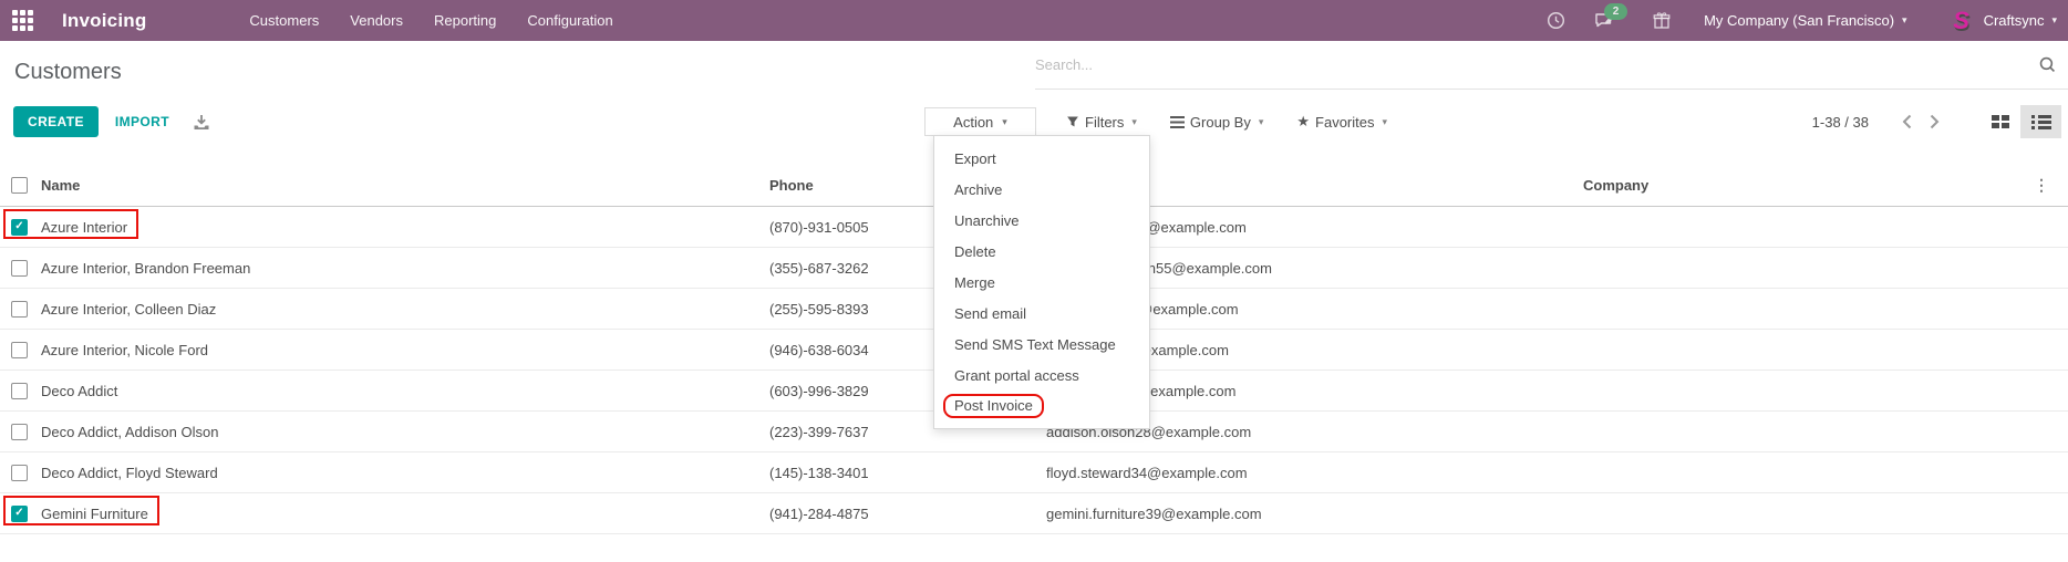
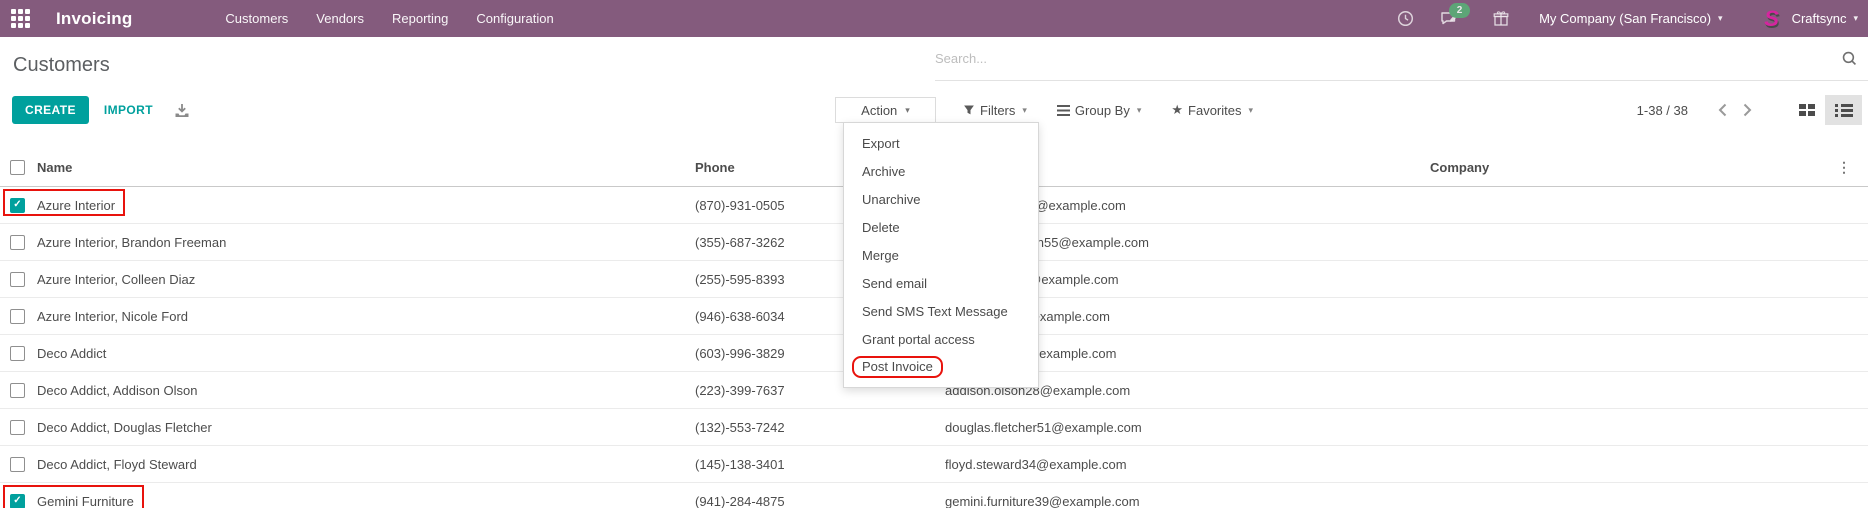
  Invoicing
  Customers
  Vendors
  Reporting
  Configuration
  2
  My Company (San Francisco)
  ▾
  S
  Craftsync
  ▾
  Customers
  Search...
  CREATE
  IMPORT
  Action
  ▾
  Filters
  ▾
  Group By
  ▾
  ★
  Favorites
  ▾
  1-38 / 38
  Name
  Phone
  Company
  ⋮
  Azure Interior
  (870)-931-0505
  Azure Interior, Brandon Freeman
  (355)-687-3262
  Azure Interior, Colleen Diaz
  (255)-595-8393
  Azure Interior, Nicole Ford
  (946)-638-6034
  Deco Addict
  (603)-996-3829
  Deco Addict, Addison Olson
  (223)-399-7637
  addison.olson28@example.com
+ Deco Addict, Douglas Fletcher
+ (132)-553-7242
+ douglas.fletcher51@example.com
  Deco Addict, Floyd Steward
  (145)-138-3401
  floyd.steward34@example.com
  Gemini Furniture
  (941)-284-4875
  gemini.furniture39@example.com
  Export
  Archive
  Unarchive
  Delete
  Merge
  Send email
  Send SMS Text Message
  Grant portal access
  Post Invoice
